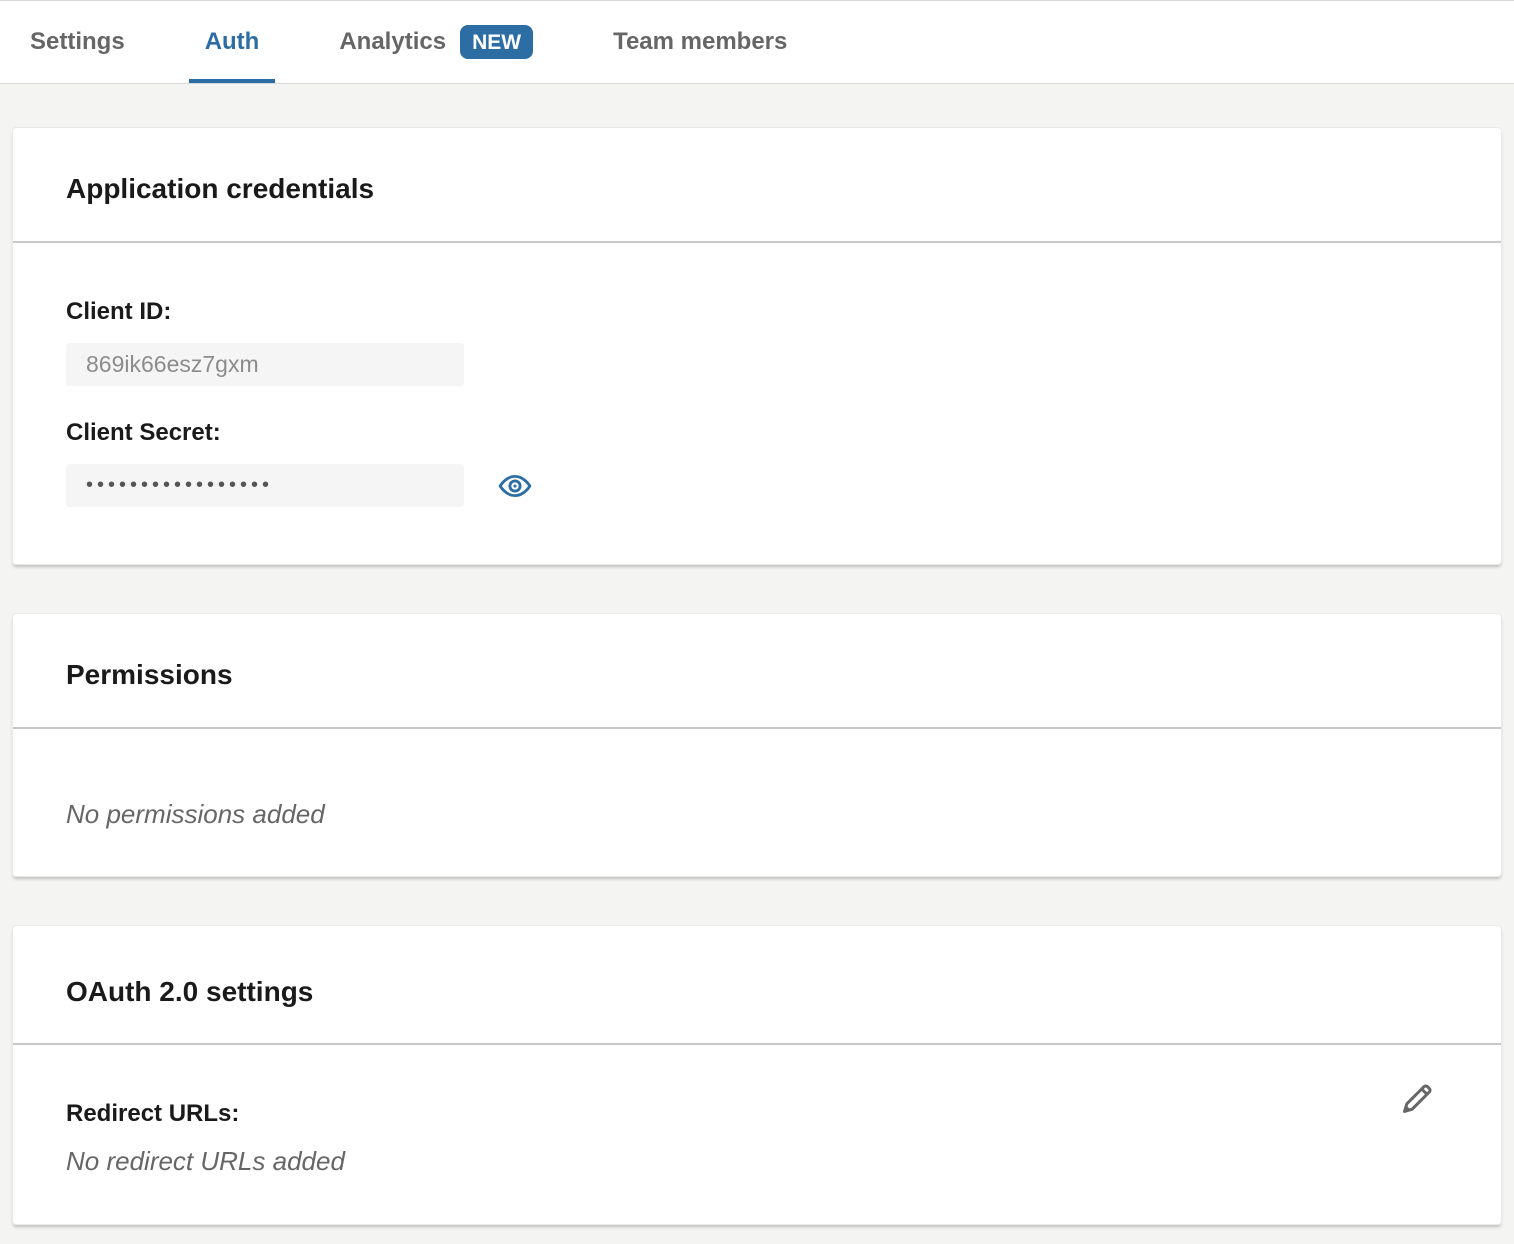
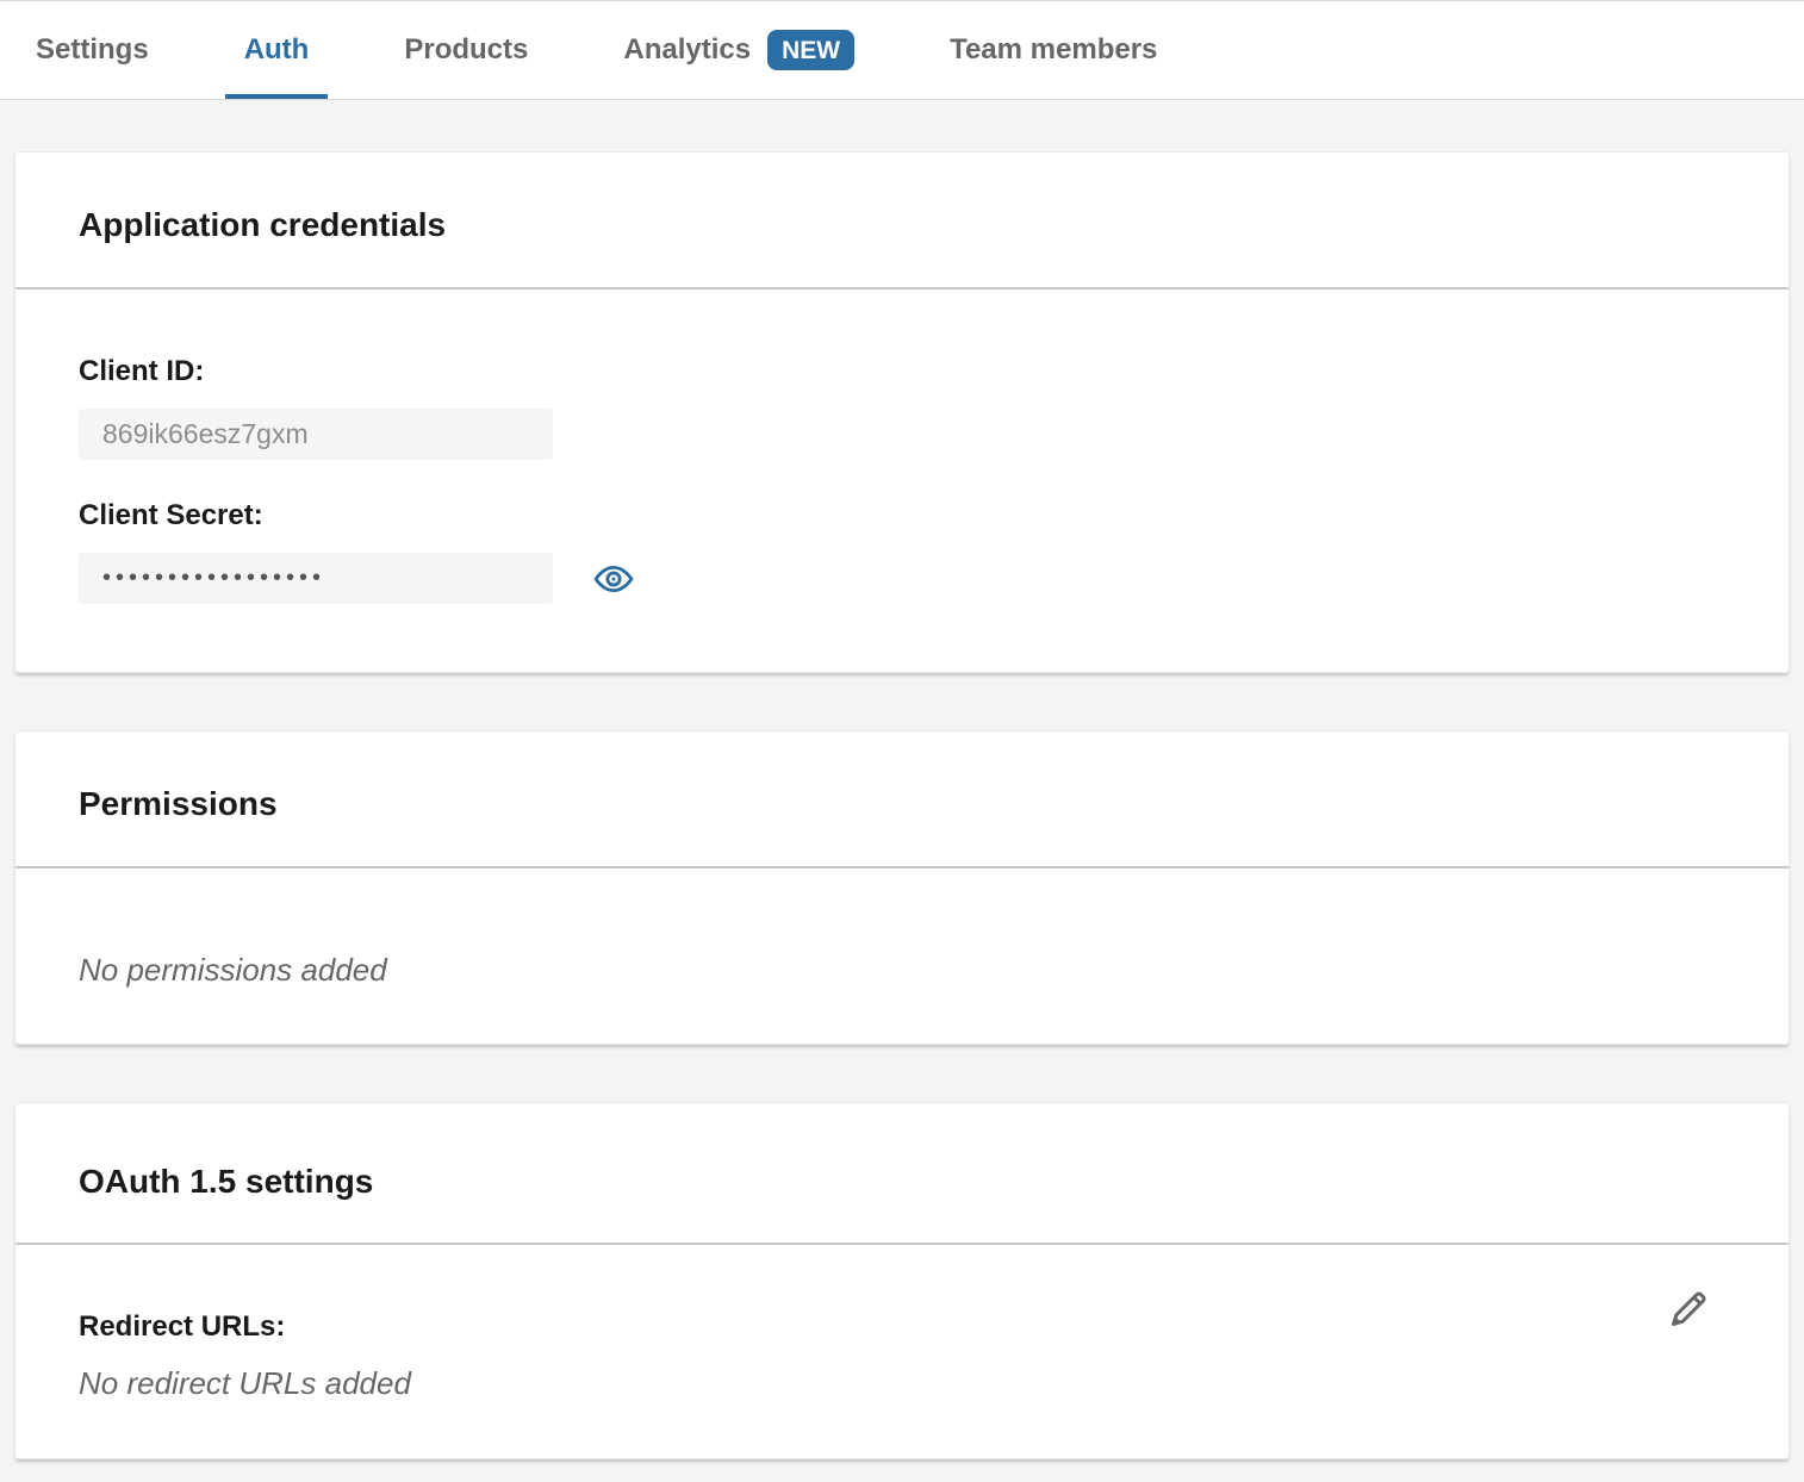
  Settings
  Auth
+ Products
  Analytics
  NEW
  Team members
  Application credentials
  Client ID:
  869ik66esz7gxm
  Client Secret:
  •••••••••••••••••
  Permissions
  No permissions added
- OAuth 2.0 settings
+ OAuth 1.5 settings
  Redirect URLs:
  No redirect URLs added
